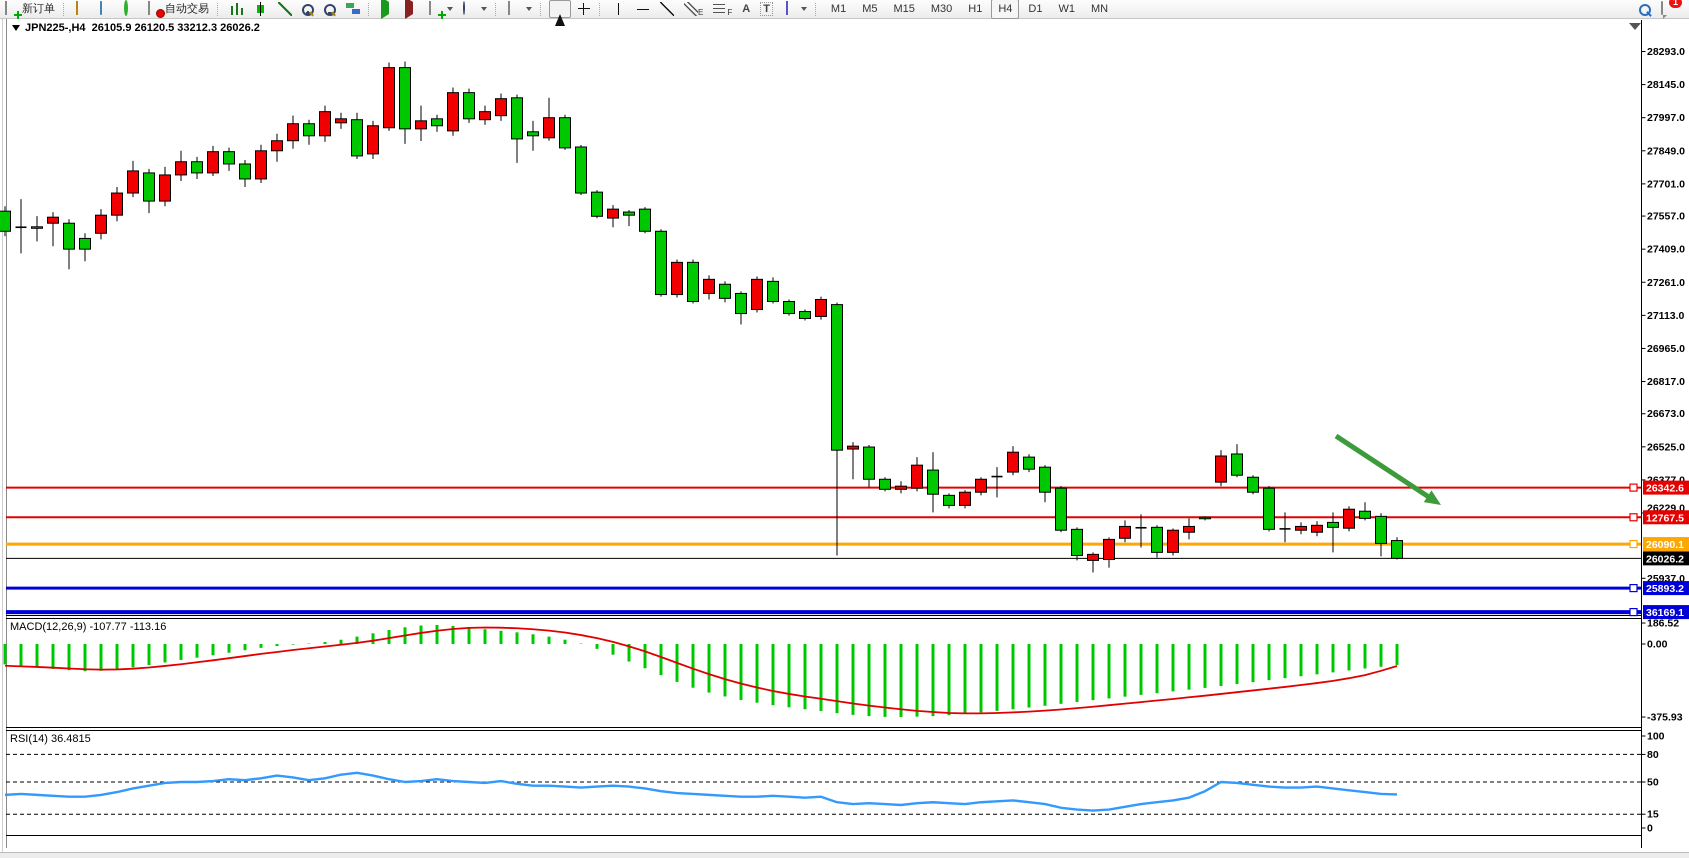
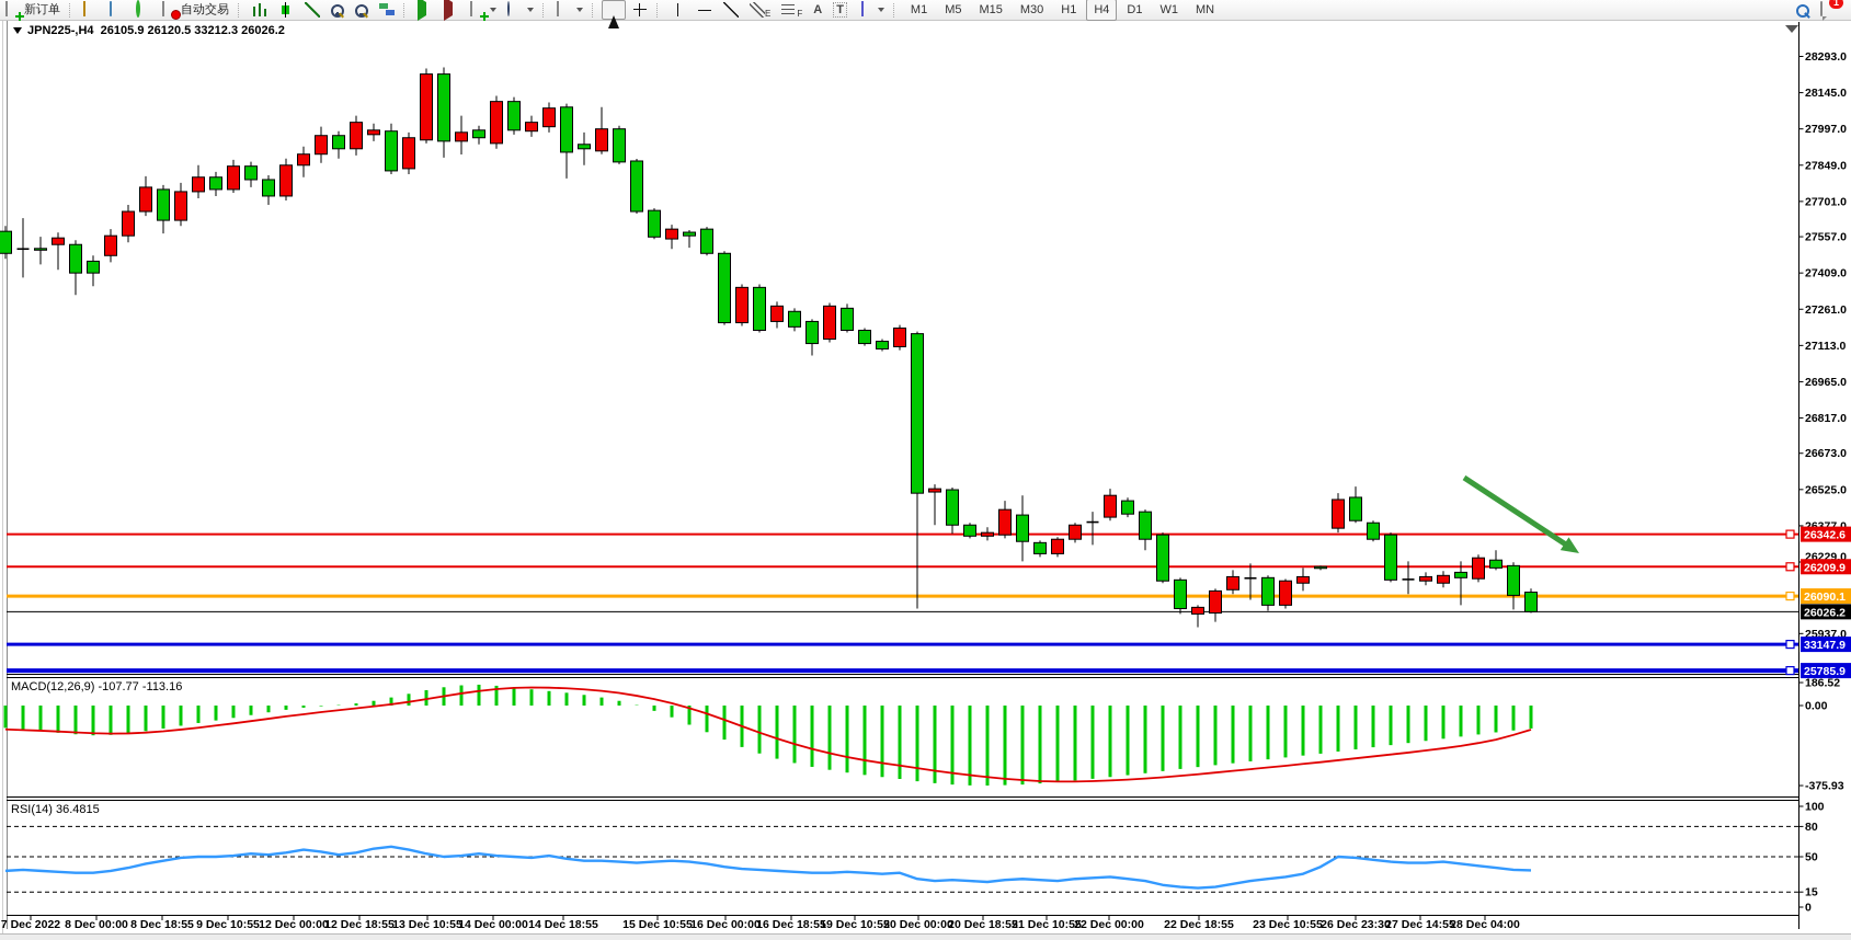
  新订单
  自动交易
  E
  F
  A
  T
  M1
  M5
  M15
  M30
  H1
  H4
  D1
  W1
  MN
  1
  28293.0
  28145.0
  27997.0
  27849.0
  27701.0
  27557.0
  27409.0
  27261.0
  27113.0
  26965.0
  26817.0
  26673.0
  26525.0
  26377.0
  26229.0
  25937.0
  186.52
  0.00
  -375.93
  100
  80
  50
  15
  0
+ 7 Dec 2022
+ 8 Dec 00:00
+ 8 Dec 18:55
+ 9 Dec 10:55
+ 12 Dec 00:00
+ 12 Dec 18:55
+ 13 Dec 10:55
+ 14 Dec 00:00
+ 14 Dec 18:55
+ 15 Dec 10:55
+ 16 Dec 00:00
+ 16 Dec 18:55
+ 19 Dec 10:55
+ 20 Dec 00:00
+ 20 Dec 18:55
+ 21 Dec 10:55
+ 22 Dec 00:00
+ 22 Dec 18:55
+ 23 Dec 10:55
+ 26 Dec 23:30
+ 27 Dec 14:55
+ 28 Dec 04:00
  26342.6
- 12767.5
+ 26209.9
  26090.1
  26026.2
- 25893.2
+ 33147.9
- 36169.1
+ 25785.9
  JPN225-,H4 26105.9 26120.5 33212.3 26026.2
  MACD(12,26,9) -107.77 -113.16
  RSI(14) 36.4815
